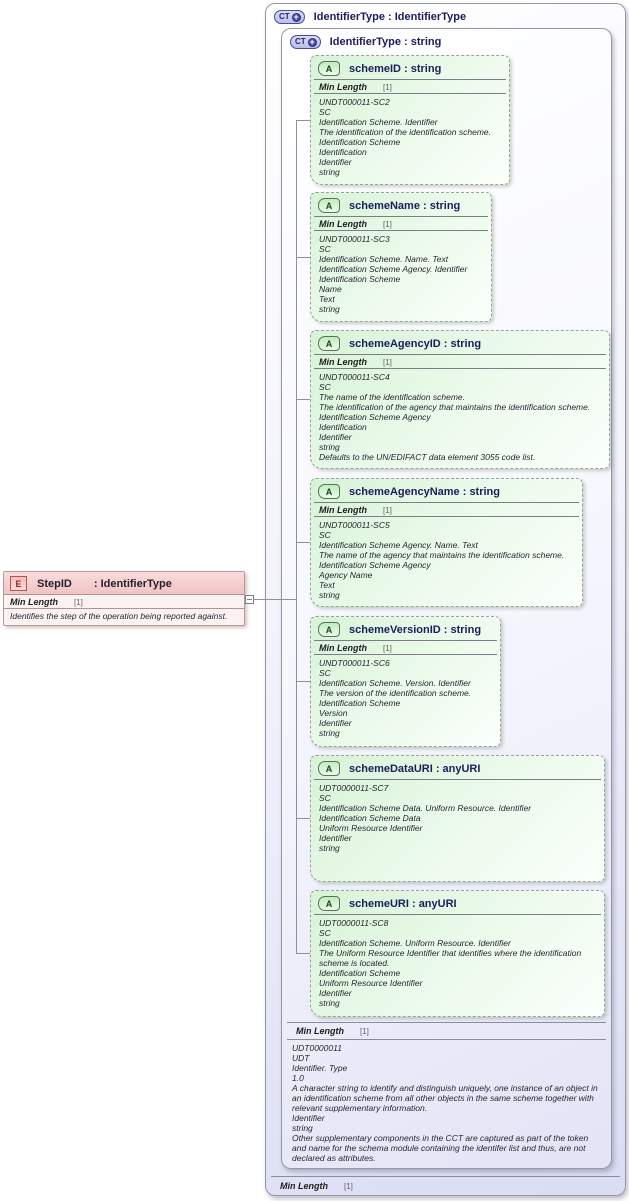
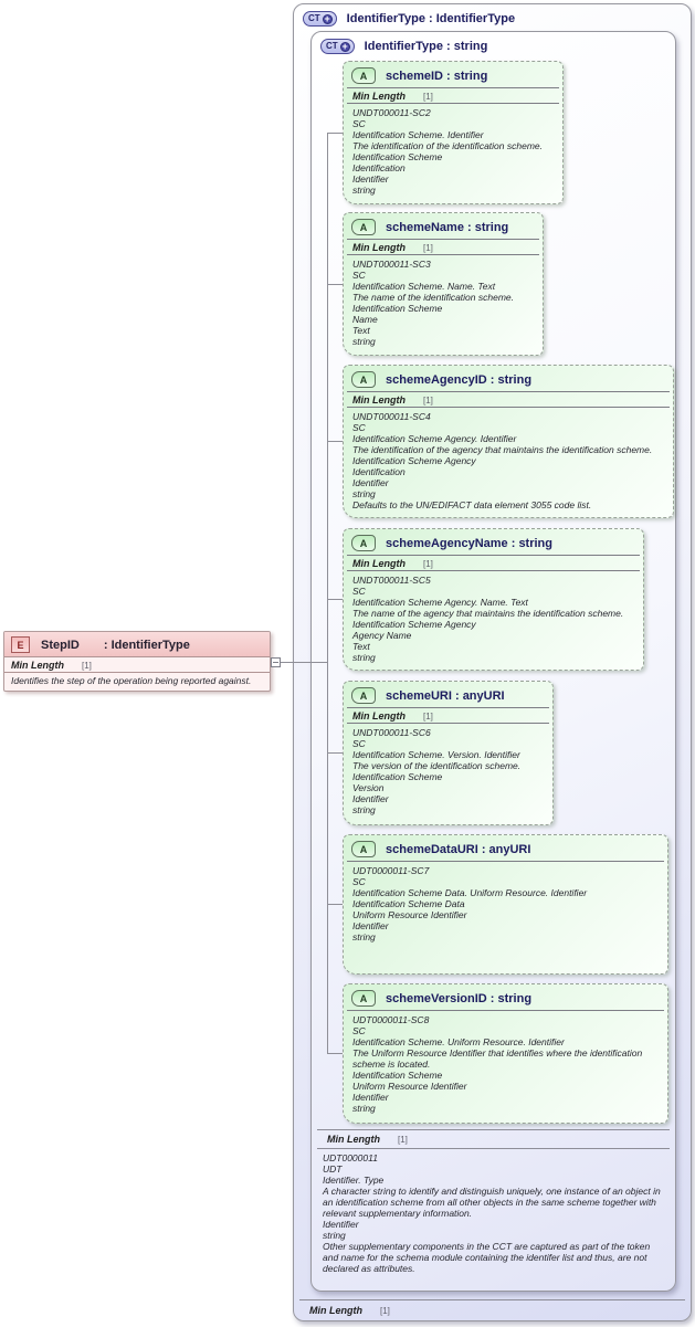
  CT
  +
  IdentifierType : IdentifierType
  CT
  +
  IdentifierType : string
  A
  schemeID : string
  Min Length
  [1]
  UNDT000011-SC2
  SC
  Identification Scheme. Identifier
  The identification of the identification scheme.
  Identification Scheme
  Identification
  Identifier
  string
  A
  schemeName : string
  Min Length
  [1]
  UNDT000011-SC3
  SC
  Identification Scheme. Name. Text
- Identification Scheme Agency. Identifier
+ The name of the identification scheme.
  Identification Scheme
  Name
  Text
  string
  A
  schemeAgencyID : string
  Min Length
  [1]
  UNDT000011-SC4
  SC
- The name of the identification scheme.
+ Identification Scheme Agency. Identifier
  The identification of the agency that maintains the identification scheme.
  Identification Scheme Agency
  Identification
  Identifier
  string
  Defaults to the UN/EDIFACT data element 3055 code list.
  A
  schemeAgencyName : string
  Min Length
  [1]
  UNDT000011-SC5
  SC
  Identification Scheme Agency. Name. Text
  The name of the agency that maintains the identification scheme.
  Identification Scheme Agency
  Agency Name
  Text
  string
  A
- schemeVersionID : string
+ schemeURI : anyURI
  Min Length
  [1]
  UNDT000011-SC6
  SC
  Identification Scheme. Version. Identifier
  The version of the identification scheme.
  Identification Scheme
  Version
  Identifier
  string
  A
  schemeDataURI : anyURI
  UDT0000011-SC7
  SC
  Identification Scheme Data. Uniform Resource. Identifier
  Identification Scheme Data
  Uniform Resource Identifier
  Identifier
  string
  A
- schemeURI : anyURI
+ schemeVersionID : string
  UDT0000011-SC8
  SC
  Identification Scheme. Uniform Resource. Identifier
  The Uniform Resource Identifier that identifies where the identification scheme is located.
  Identification Scheme
  Uniform Resource Identifier
  Identifier
  string
  Min Length
  [1]
  UDT0000011
  UDT
  Identifier. Type
- 1.0
  A character string to identify and distinguish uniquely, one instance of an object in an identification scheme from all other objects in the same scheme together with relevant supplementary information.
  Identifier
  string
  Other supplementary components in the CCT are captured as part of the token and name for the schema module containing the identifer list and thus, are not declared as attributes.
  Min Length
  [1]
  E
  StepID
  : IdentifierType
  Min Length
  [1]
  Identifies the step of the operation being reported against.
